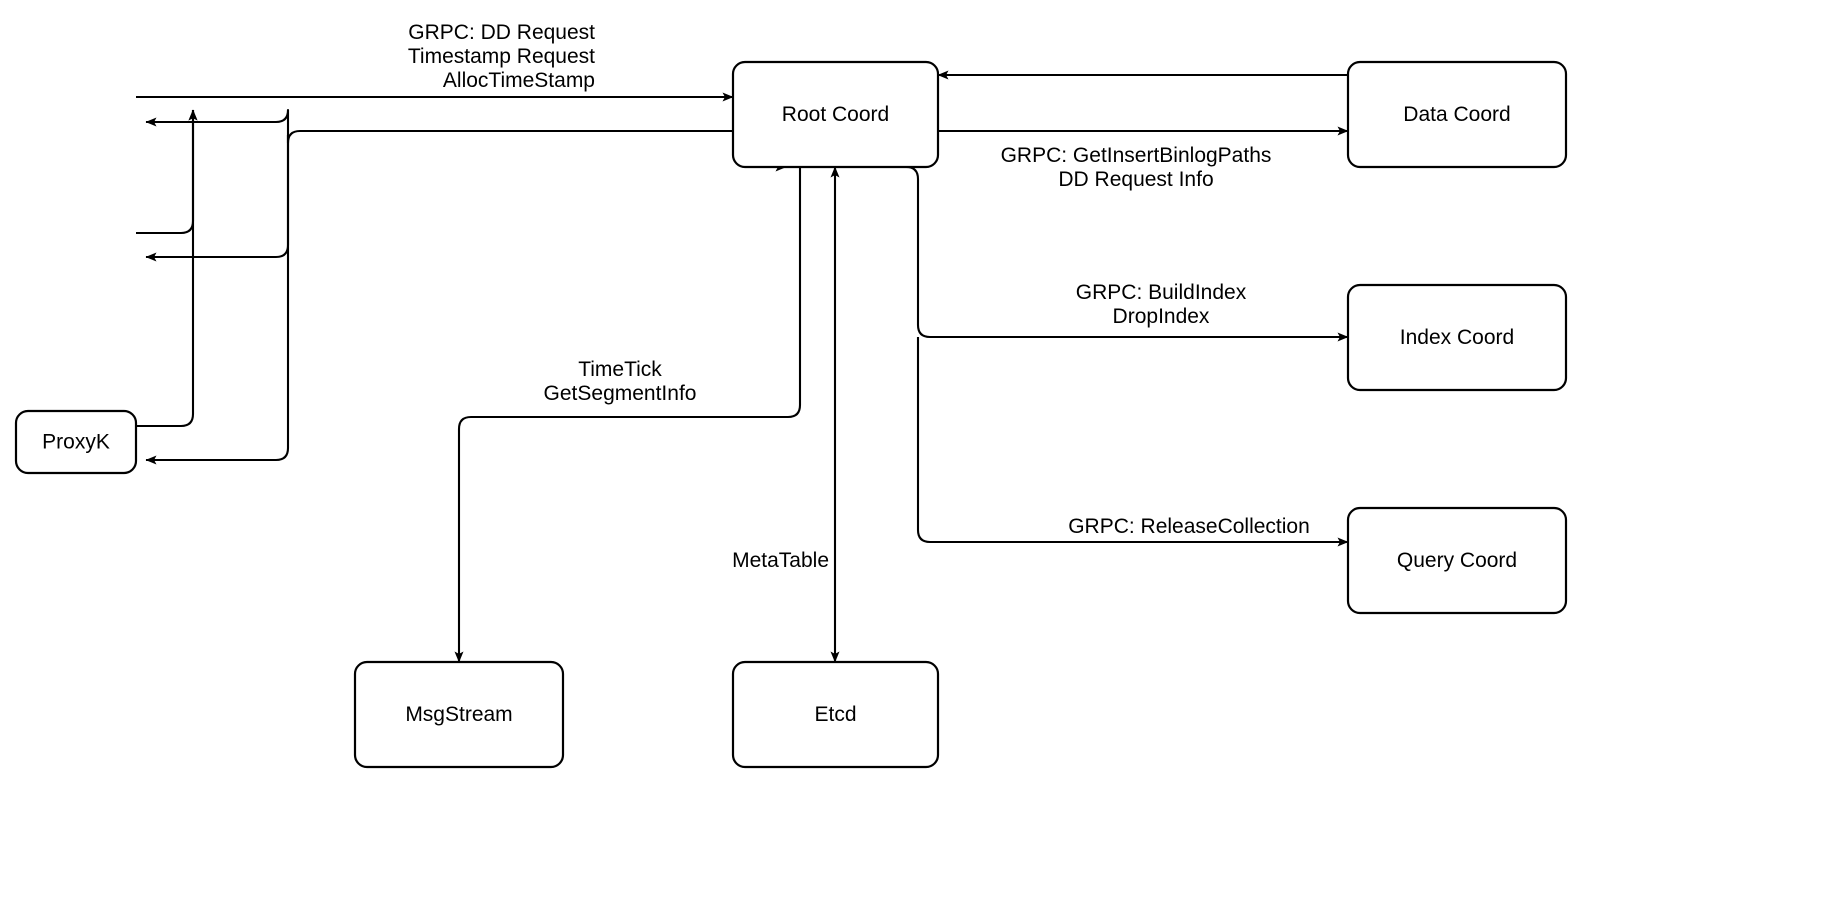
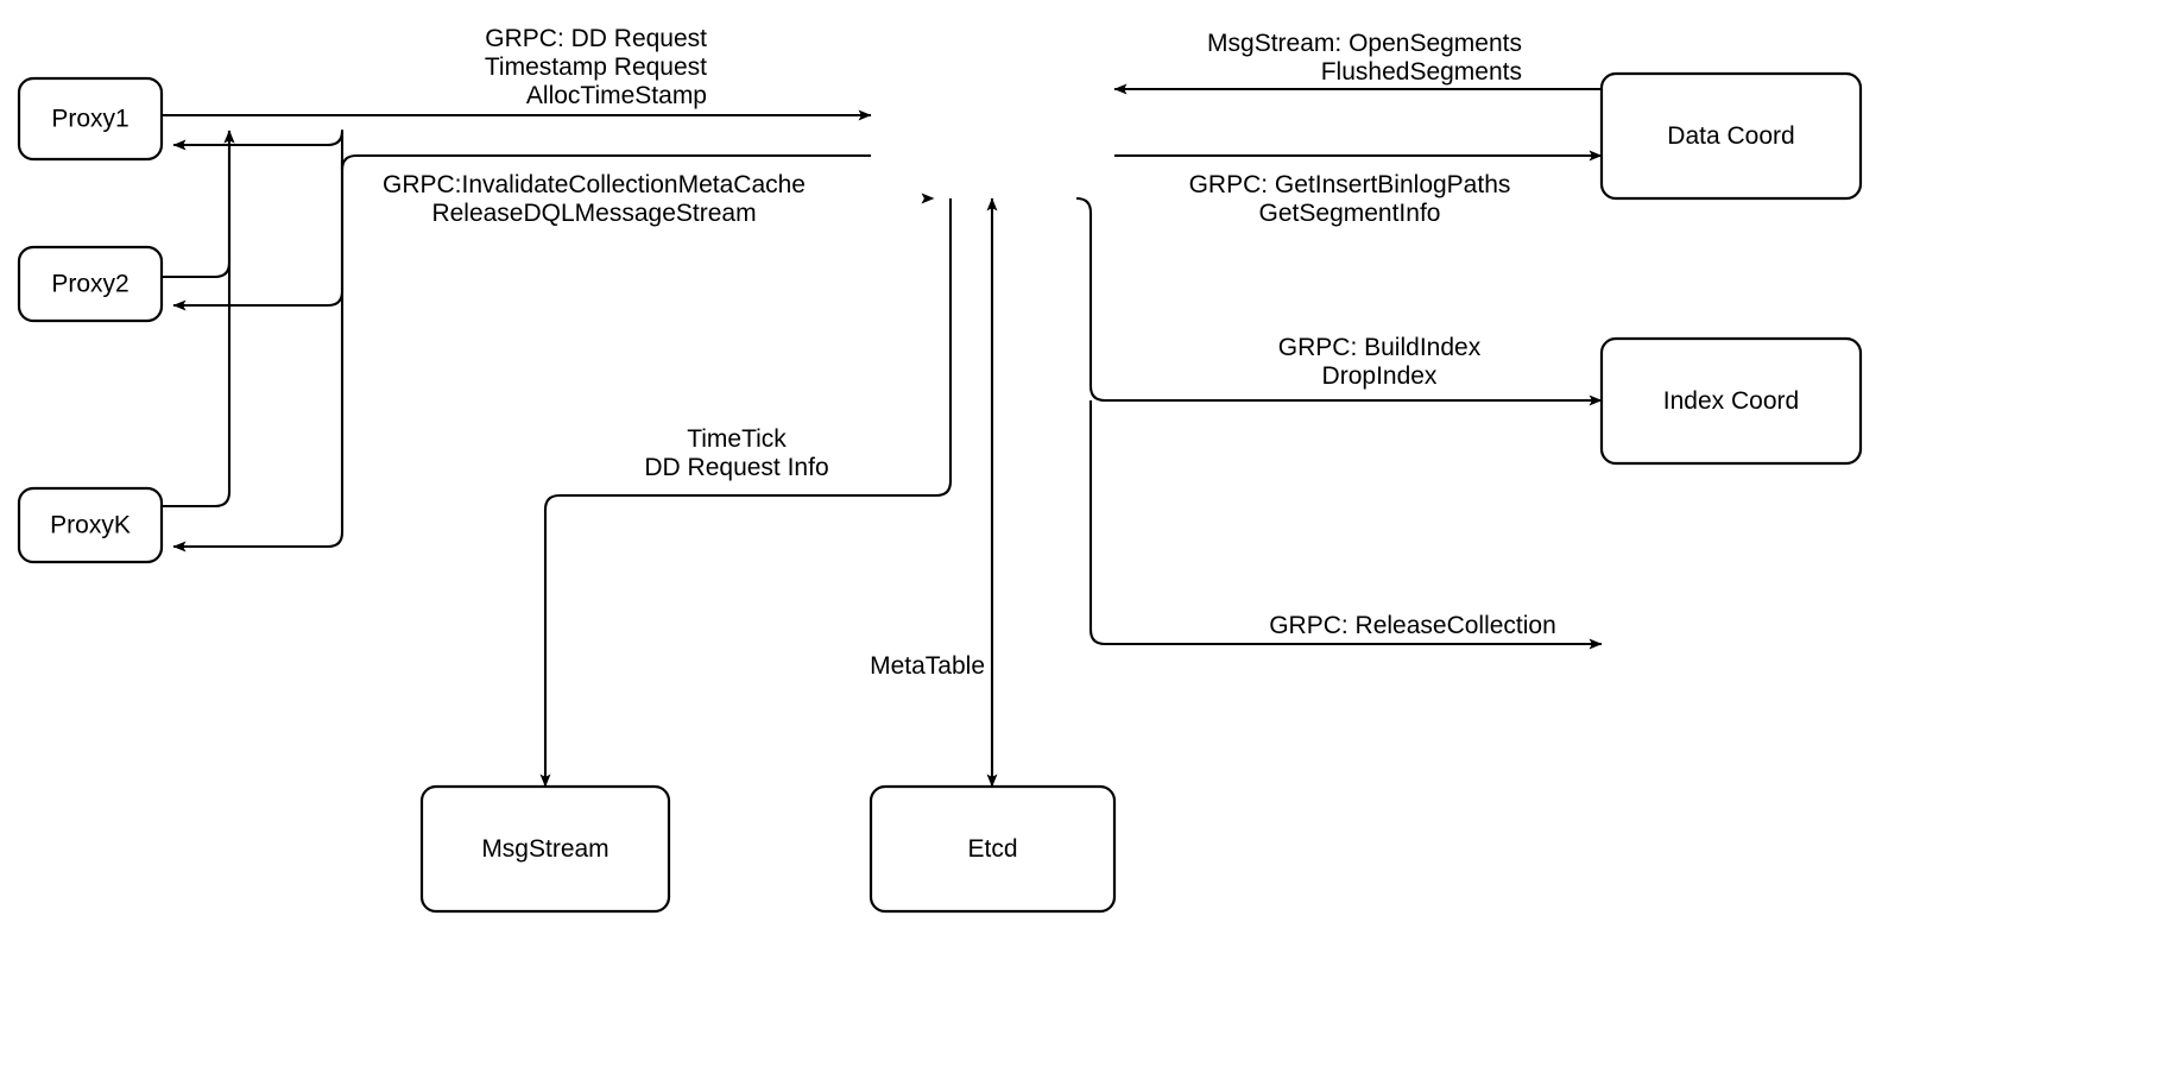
+ Proxy1
+ Proxy2
  ProxyK
- Root Coord
  Data Coord
  Index Coord
- Query Coord
  MsgStream
  Etcd
  GRPC: DD Request Timestamp Request AllocTimeStamp
+ GRPC:InvalidateCollectionMetaCache ReleaseDQLMessageStream
+ MsgStream: OpenSegments FlushedSegments
- GRPC: GetInsertBinlogPaths DD Request Info
+ GRPC: GetInsertBinlogPaths GetSegmentInfo
  GRPC: BuildIndex DropIndex
  GRPC: ReleaseCollection
- TimeTick GetSegmentInfo
+ TimeTick DD Request Info
  MetaTable
